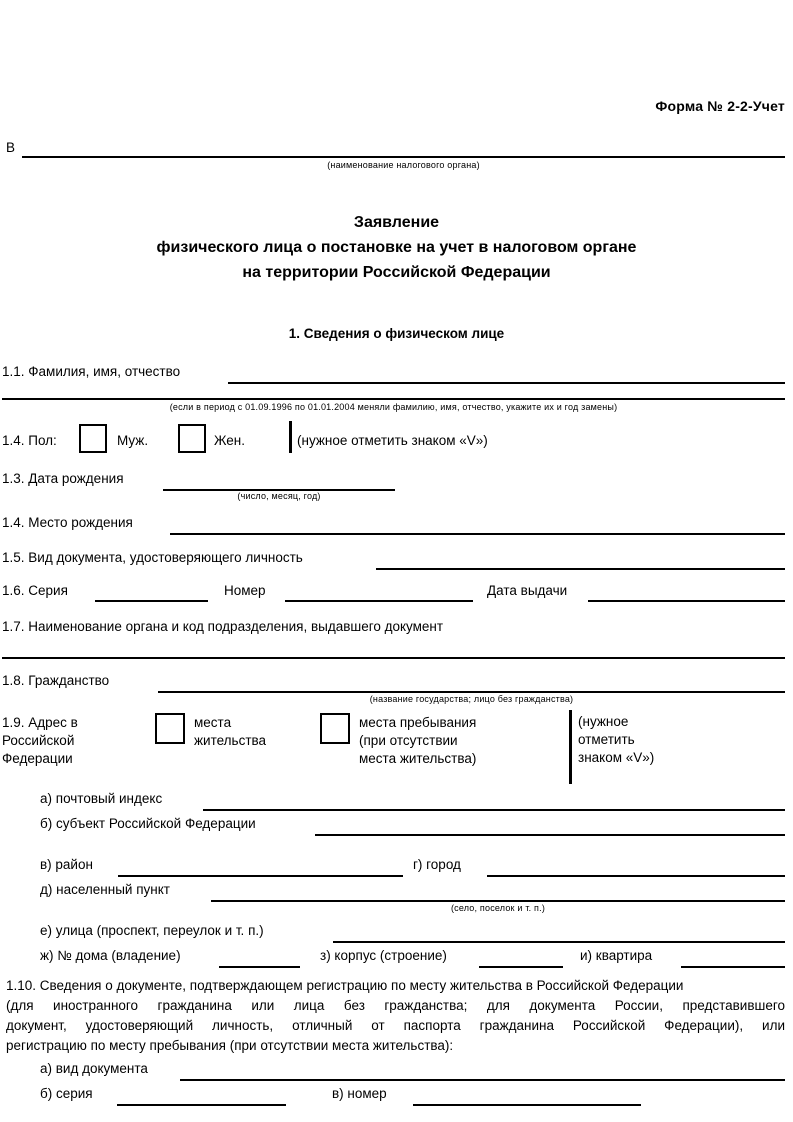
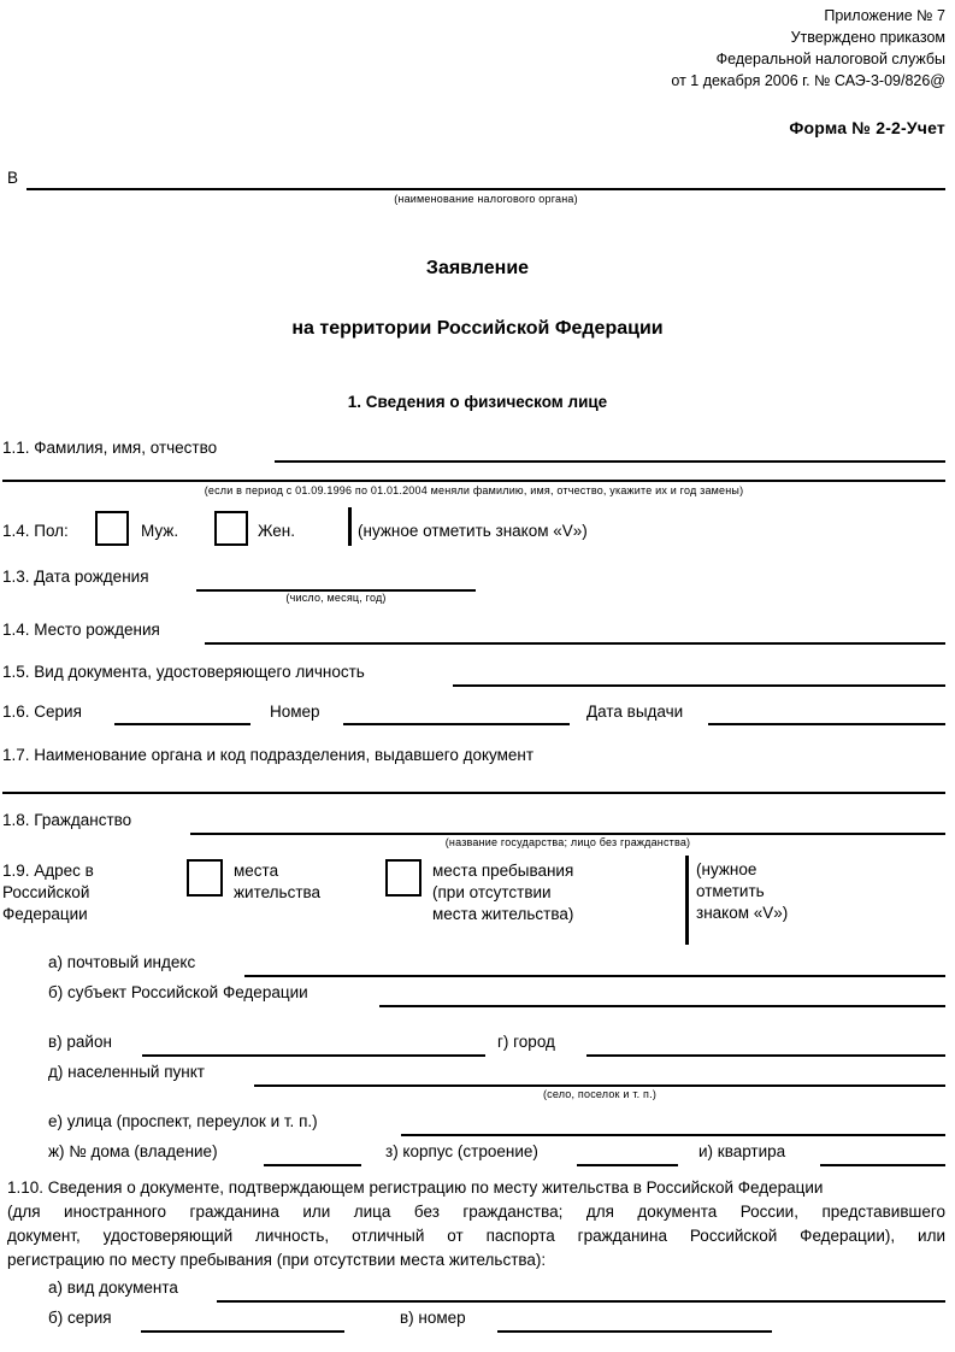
+ Приложение № 7
+ Утверждено приказом
+ Федеральной налоговой службы
+ от 1 декабря 2006 г. № САЭ-3-09/826@
  Форма № 2-2-Учет
  В
  (наименование налогового органа)
  Заявление
- физического лица о постановке на учет в налоговом органе
  на территории Российской Федерации
  1. Сведения о физическом лице
  1.1. Фамилия, имя, отчество
  (если в период с 01.09.1996 по 01.01.2004 меняли фамилию, имя, отчество, укажите их и год замены)
  1.4. Пол:
  Муж.
  Жен.
  (нужное отметить знаком «V»)
  1.3. Дата рождения
  (число, месяц, год)
  1.4. Место рождения
  1.5. Вид документа, удостоверяющего личность
  1.6. Серия
  Номер
  Дата выдачи
  1.7. Наименование органа и код подразделения, выдавшего документ
  1.8. Гражданство
  (название государства; лицо без гражданства)
  1.9. Адрес в
  Российской
  Федерации
  места
  жительства
  места пребывания
  (при отсутствии
  места жительства)
  (нужное
  отметить
  знаком «V»)
  а) почтовый индекс
  б) субъект Российской Федерации
  в) район
  г) город
  д) населенный пункт
  (село, поселок и т. п.)
  е) улица (проспект, переулок и т. п.)
  ж) № дома (владение)
  з) корпус (строение)
  и) квартира
  1.10. Сведения о документе, подтверждающем регистрацию по месту жительства в Российской Федерации
  (для иностранного гражданина или лица без гражданства; для документа России, представившего
  документ, удостоверяющий личность, отличный от паспорта гражданина Российской Федерации), или
  регистрацию по месту пребывания (при отсутствии места жительства):
  а) вид документа
  б) серия
  в) номер
